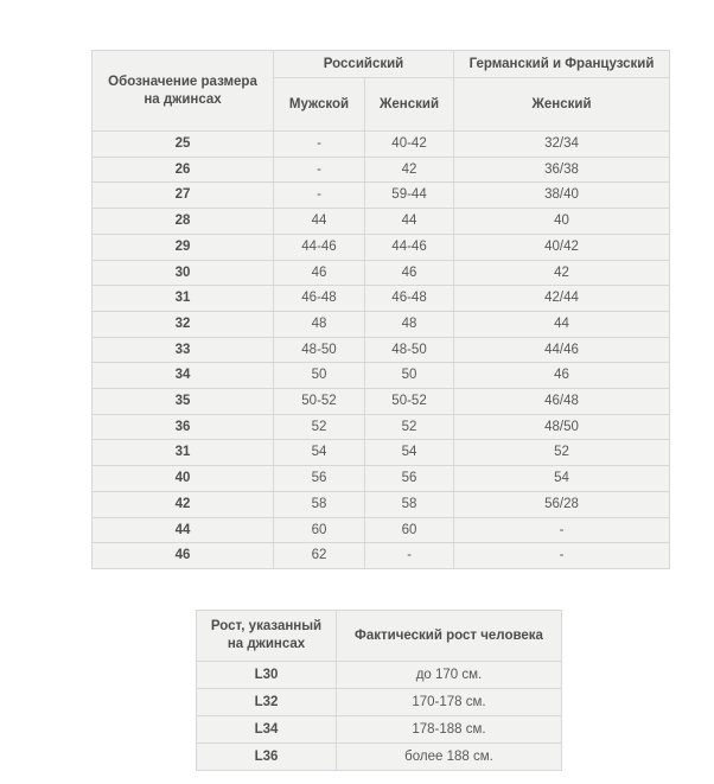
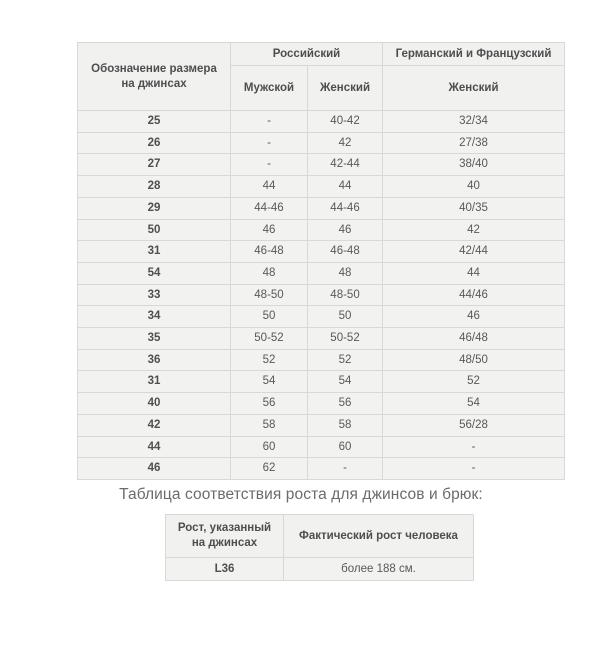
  Обозначение размера на джинсах	Российский	Германский и Французский
  Мужской	Женский	Женский
  25	-	40-42	32/34
- 26	-	42	36/38
+ 26	-	42	27/38
- 27	-	59-44	38/40
+ 27	-	42-44	38/40
  28	44	44	40
- 29	44-46	44-46	40/42
+ 29	44-46	44-46	40/35
- 30	46	46	42
+ 50	46	46	42
  31	46-48	46-48	42/44
- 32	48	48	44
+ 54	48	48	44
  33	48-50	48-50	44/46
  34	50	50	46
  35	50-52	50-52	46/48
  36	52	52	48/50
  31	54	54	52
  40	56	56	54
  42	58	58	56/28
  44	60	60	-
  46	62	-	-
+ Таблица соответствия роста для джинсов и брюк:
  Рост, указанный на джинсах	Фактический рост человека
- L30	до 170 см.
- L32	170-178 см.
- L34	178-188 см.
  L36	более 188 см.
